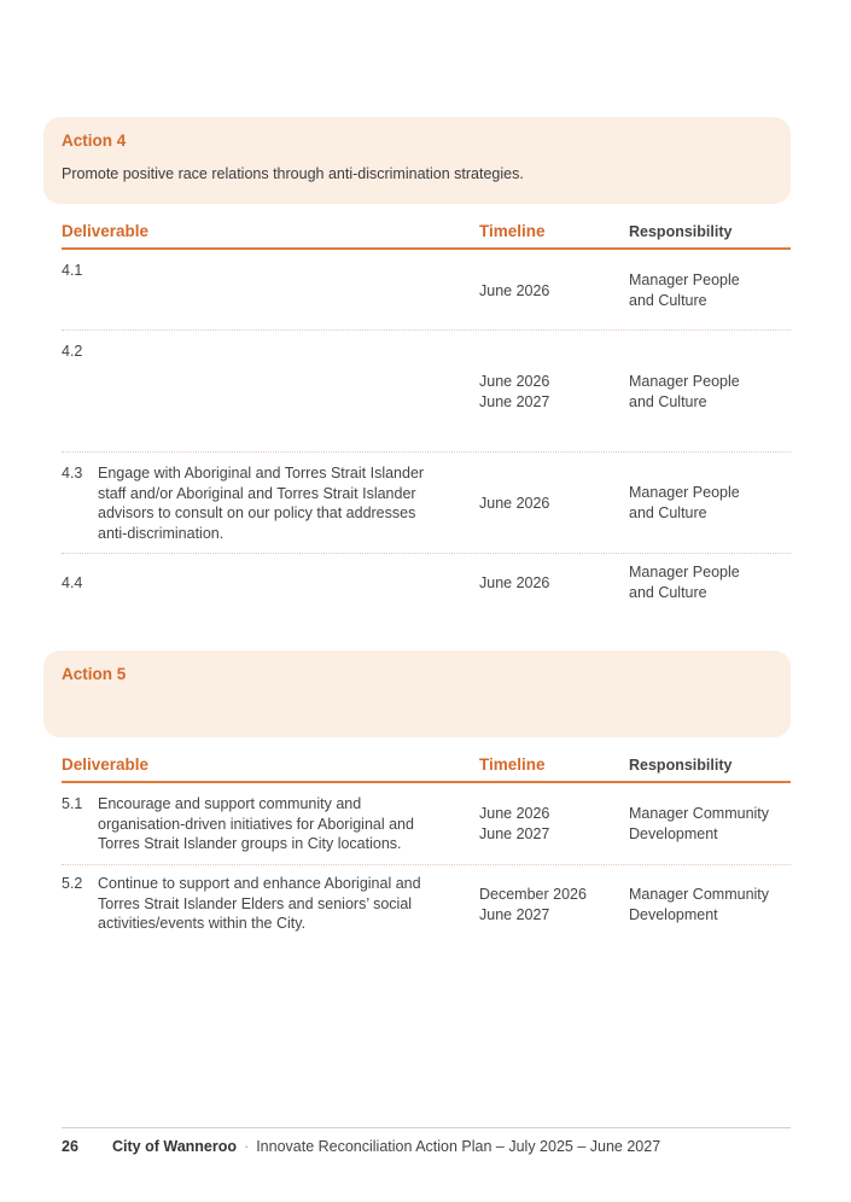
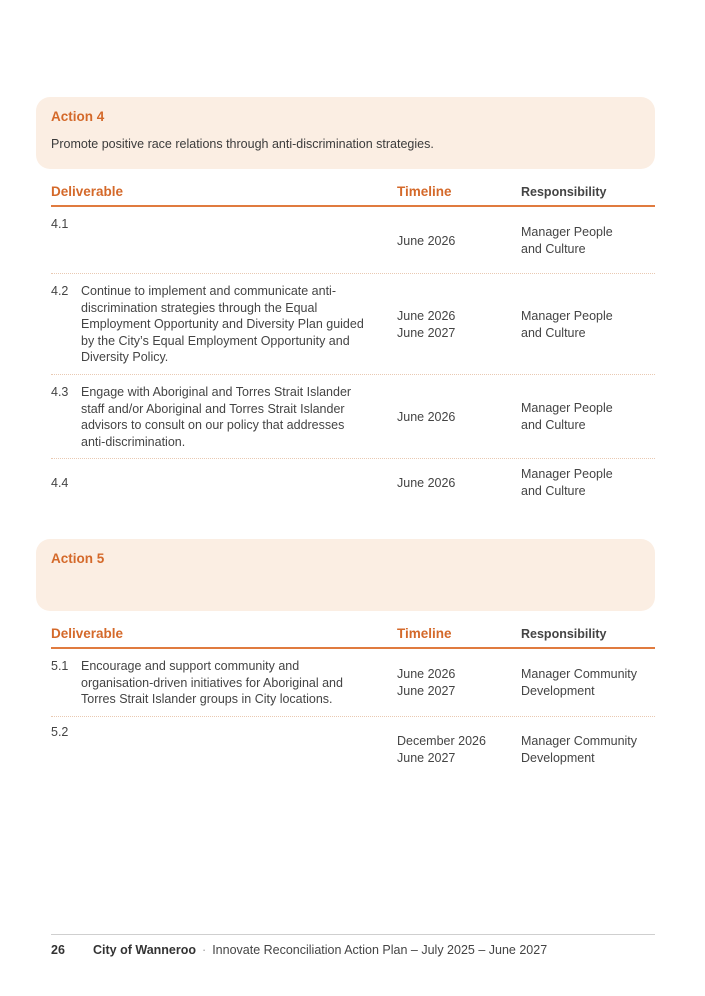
  Action 4
  Promote positive race relations through anti-discrimination strategies.
  Deliverable
  Timeline
  Responsibility
  4.1
  June 2026
  Manager People and Culture
  4.2
+ Continue to implement and communicate anti-discrimination strategies through the Equal Employment Opportunity and Diversity Plan guided by the City’s Equal Employment Opportunity and Diversity Policy.
  June 2026
  June 2027
  Manager People and Culture
  4.3
  Engage with Aboriginal and Torres Strait Islander staff and/or Aboriginal and Torres Strait Islander advisors to consult on our policy that addresses anti-discrimination.
  June 2026
  Manager People and Culture
  4.4
  June 2026
  Manager People and Culture
  Action 5
  Deliverable
  Timeline
  Responsibility
  5.1
  Encourage and support community and organisation-driven initiatives for Aboriginal and Torres Strait Islander groups in City locations.
  June 2026
  June 2027
  Manager Community Development
  5.2
- Continue to support and enhance Aboriginal and Torres Strait Islander Elders and seniors’ social activities/events within the City.
  December 2026
  June 2027
  Manager Community Development
  26 City of Wanneroo · Innovate Reconciliation Action Plan – July 2025 – June 2027
